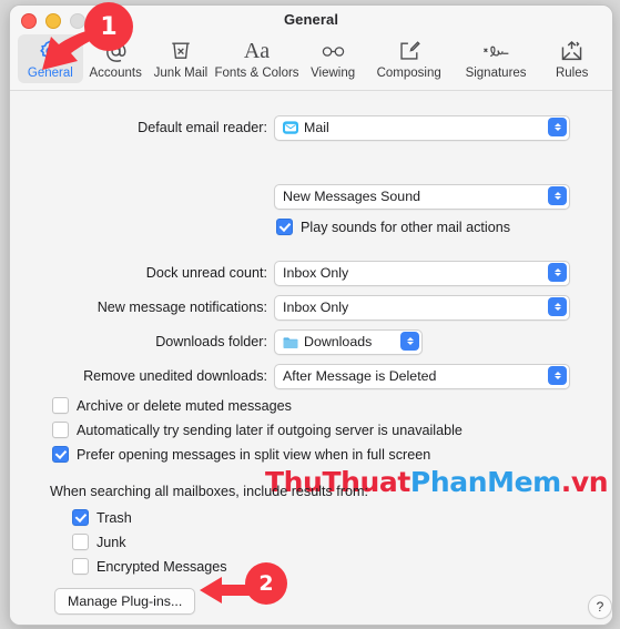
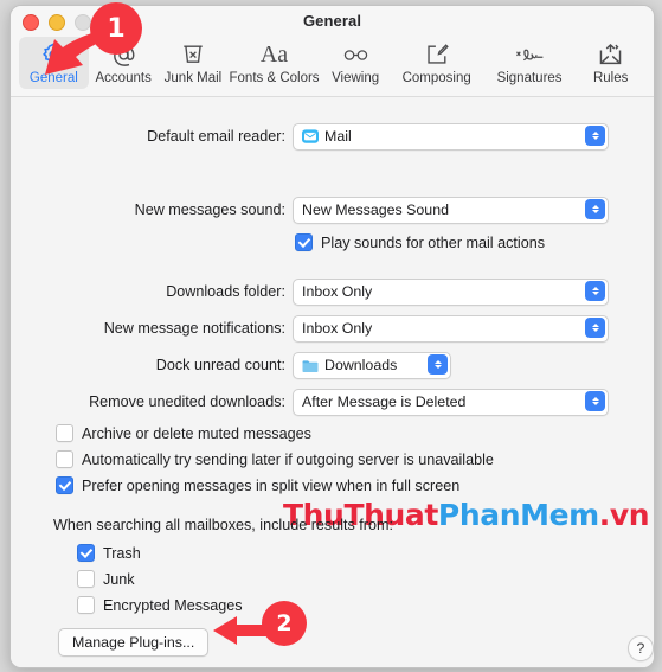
  General
  General
  Accounts
  Junk Mail
  Aa
  Fonts & Colors
  Viewing
  Composing
  Signatures
  Rules
  Default email reader:
  Mail
+ New messages sound:
  New Messages Sound
  Play sounds for other mail actions
- Dock unread count:
+ Downloads folder:
  Inbox Only
  New message notifications:
  Inbox Only
- Downloads folder:
+ Dock unread count:
  Downloads
  Remove unedited downloads:
  After Message is Deleted
  ThuThuatPhanMem.vn
  Archive or delete muted messages
  Automatically try sending later if outgoing server is unavailable
  Prefer opening messages in split view when in full screen
  When searching all mailboxes, include results from:
  Trash
  Junk
  Encrypted Messages
  Manage Plug-ins...
  ?
  1
  2
